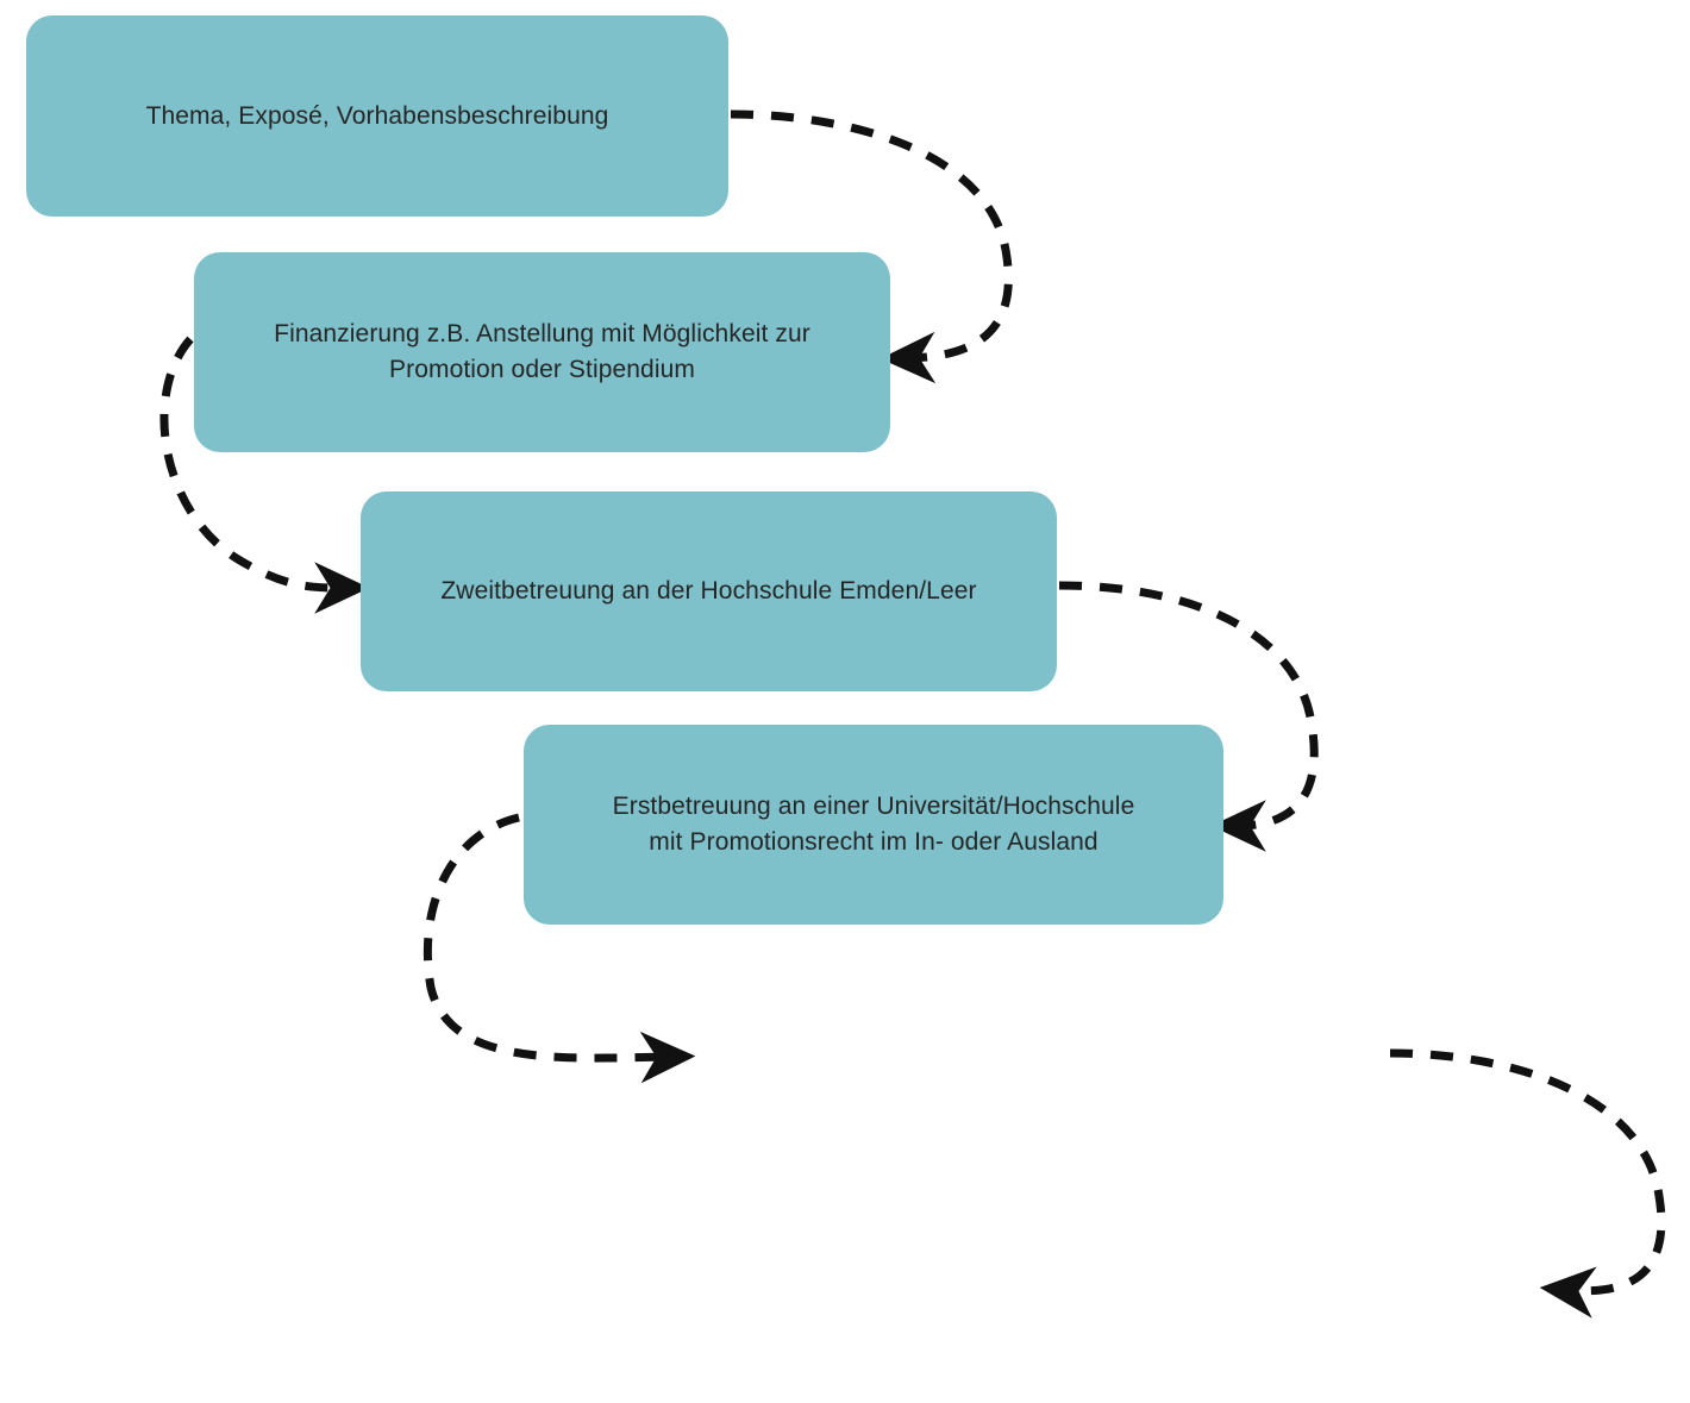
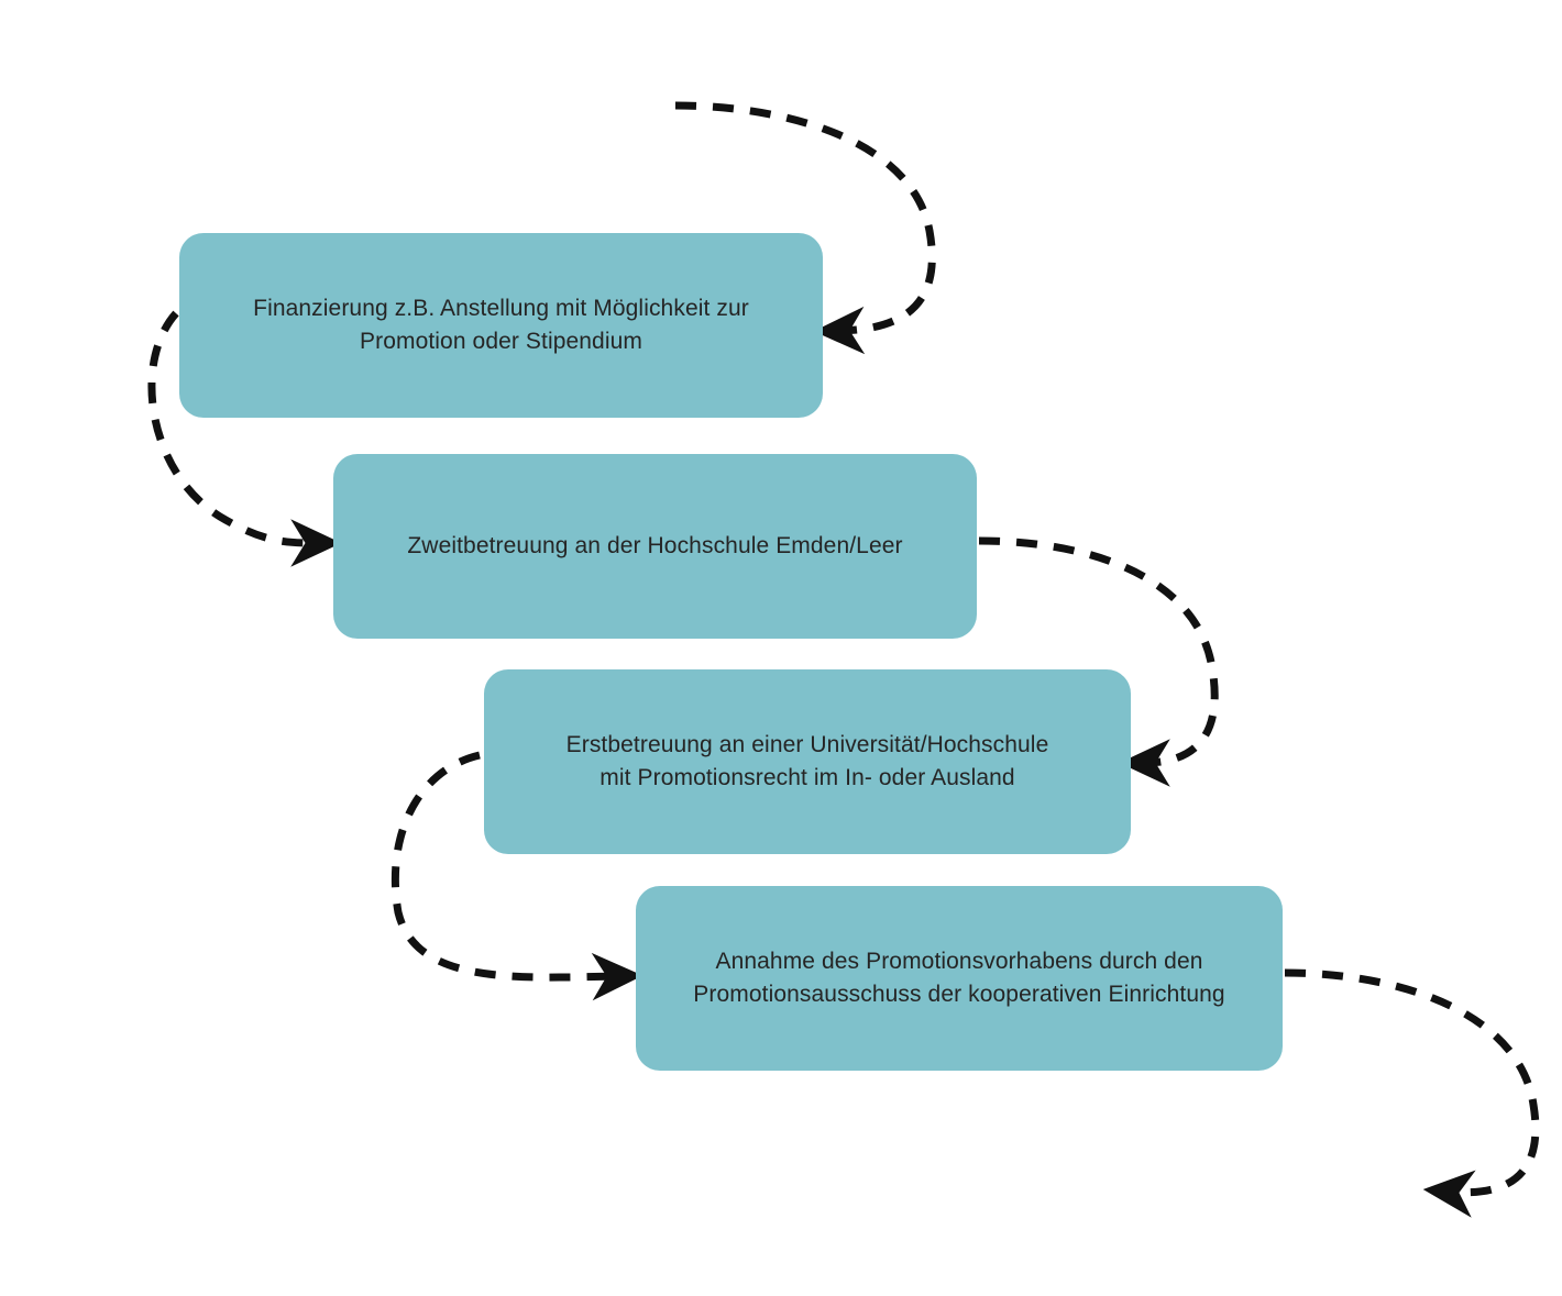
- Thema, Exposé, Vorhabensbeschreibung
  Finanzierung z.B. Anstellung mit Möglichkeit zur
  Promotion oder Stipendium
  Zweitbetreuung an der Hochschule Emden/Leer
  Erstbetreuung an einer Universität/Hochschule
  mit Promotionsrecht im In- oder Ausland
+ Annahme des Promotionsvorhabens durch den
+ Promotionsausschuss der kooperativen Einrichtung
